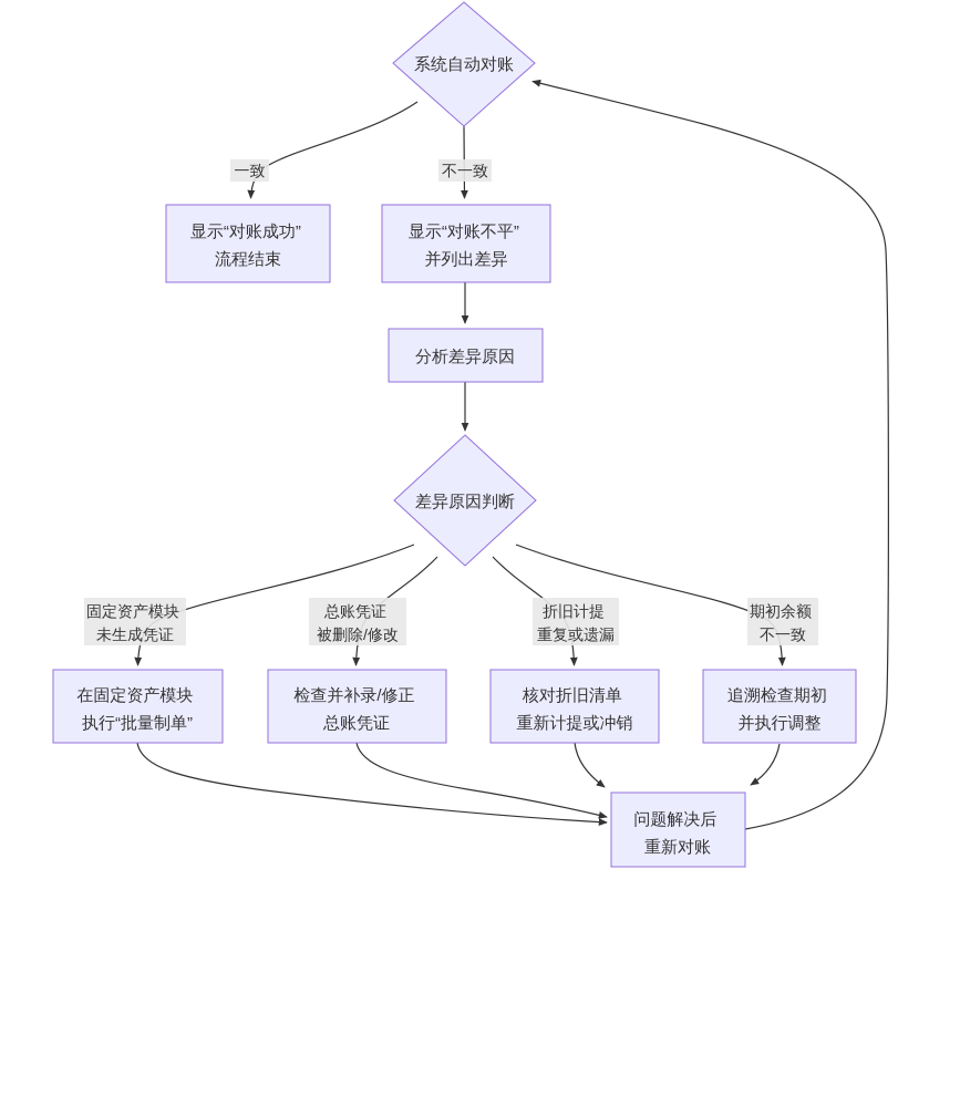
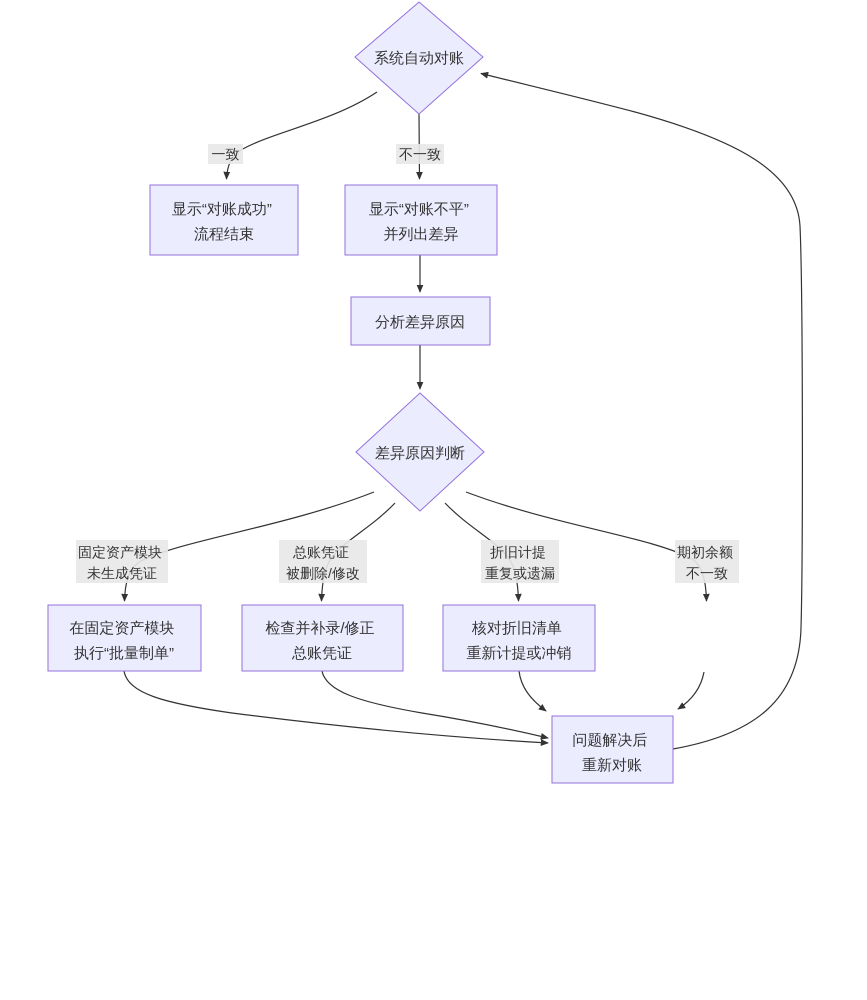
  一致
  不一致
  固定资产模块 未生成凭证
  总账凭证 被删除/修改
  折旧计提 重复或遗漏
  期初余额 不一致
  系统自动对账
  显示“对账成功” 流程结束
  显示“对账不平” 并列出差异
  分析差异原因
  差异原因判断
  在固定资产模块 执行“批量制单”
  检查并补录/修正 总账凭证
  核对折旧清单 重新计提或冲销
- 追溯检查期初 并执行调整
  问题解决后 重新对账
